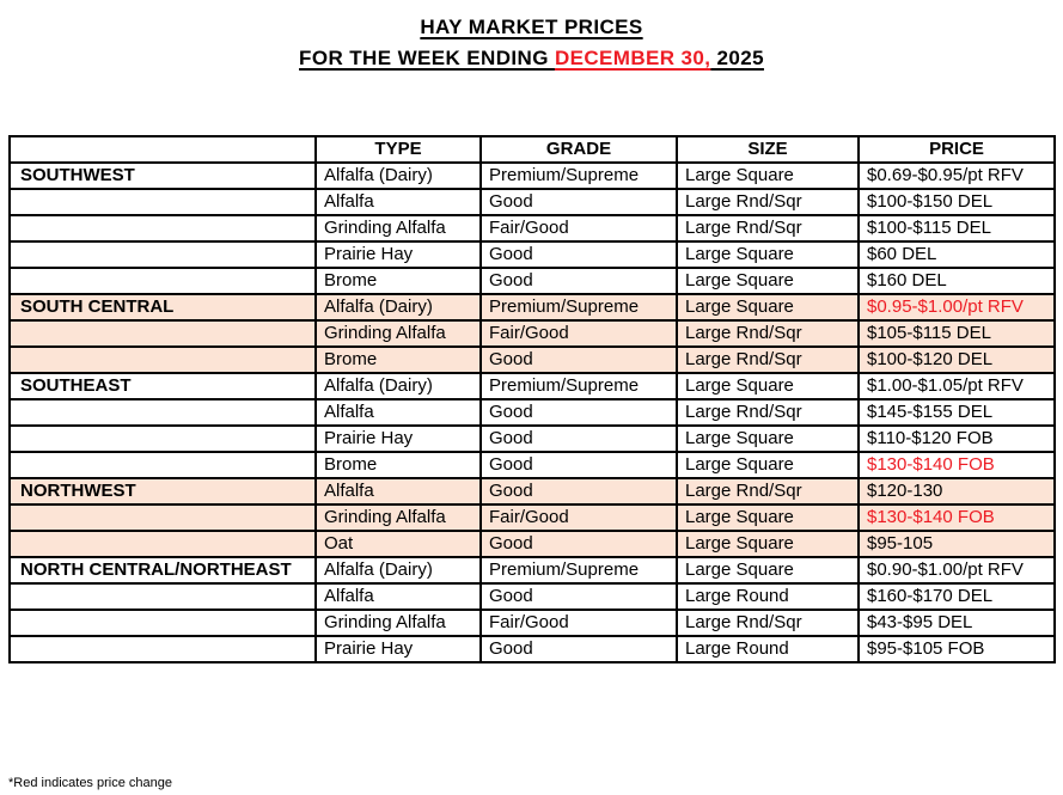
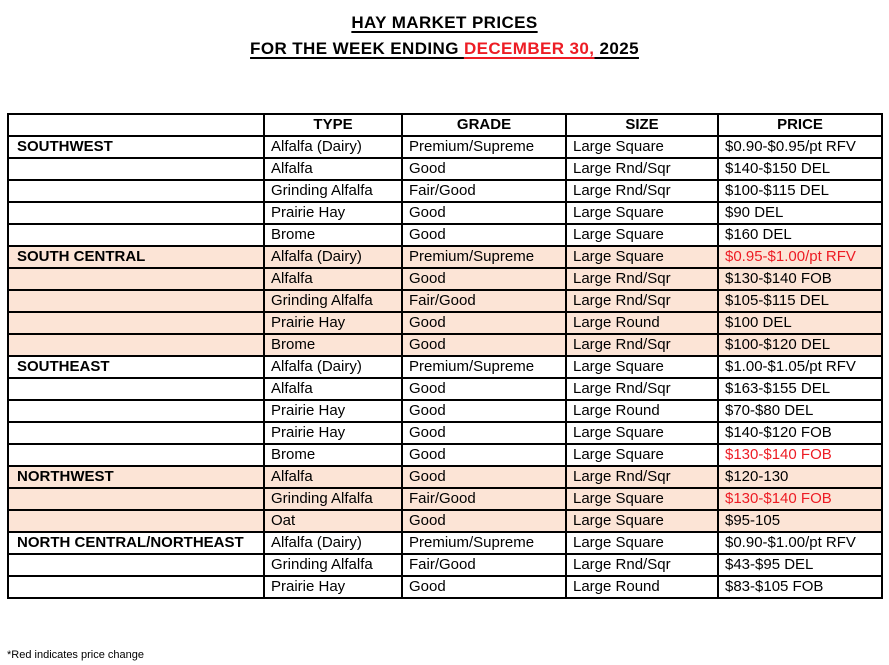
  HAY MARKET PRICES
  FOR THE WEEK ENDING DECEMBER 30, 2025
  	TYPE	GRADE	SIZE	PRICE
- SOUTHWEST	Alfalfa (Dairy)	Premium/Supreme	Large Square	$0.69-$0.95/pt RFV
+ SOUTHWEST	Alfalfa (Dairy)	Premium/Supreme	Large Square	$0.90-$0.95/pt RFV
- 	Alfalfa	Good	Large Rnd/Sqr	$100-$150 DEL
+ 	Alfalfa	Good	Large Rnd/Sqr	$140-$150 DEL
  	Grinding Alfalfa	Fair/Good	Large Rnd/Sqr	$100-$115 DEL
- 	Prairie Hay	Good	Large Square	$60 DEL
+ 	Prairie Hay	Good	Large Square	$90 DEL
  	Brome	Good	Large Square	$160 DEL
  SOUTH CENTRAL	Alfalfa (Dairy)	Premium/Supreme	Large Square	$0.95-$1.00/pt RFV
+ 	Alfalfa	Good	Large Rnd/Sqr	$130-$140 FOB
  	Grinding Alfalfa	Fair/Good	Large Rnd/Sqr	$105-$115 DEL
+ 	Prairie Hay	Good	Large Round	$100 DEL
  	Brome	Good	Large Rnd/Sqr	$100-$120 DEL
  SOUTHEAST	Alfalfa (Dairy)	Premium/Supreme	Large Square	$1.00-$1.05/pt RFV
- 	Alfalfa	Good	Large Rnd/Sqr	$145-$155 DEL
+ 	Alfalfa	Good	Large Rnd/Sqr	$163-$155 DEL
+ 	Prairie Hay	Good	Large Round	$70-$80 DEL
- 	Prairie Hay	Good	Large Square	$110-$120 FOB
+ 	Prairie Hay	Good	Large Square	$140-$120 FOB
  	Brome	Good	Large Square	$130-$140 FOB
  NORTHWEST	Alfalfa	Good	Large Rnd/Sqr	$120-130
  	Grinding Alfalfa	Fair/Good	Large Square	$130-$140 FOB
  	Oat	Good	Large Square	$95-105
  NORTH CENTRAL/NORTHEAST	Alfalfa (Dairy)	Premium/Supreme	Large Square	$0.90-$1.00/pt RFV
- 	Alfalfa	Good	Large Round	$160-$170 DEL
  	Grinding Alfalfa	Fair/Good	Large Rnd/Sqr	$43-$95 DEL
- 	Prairie Hay	Good	Large Round	$95-$105 FOB
+ 	Prairie Hay	Good	Large Round	$83-$105 FOB
  *Red indicates price change
